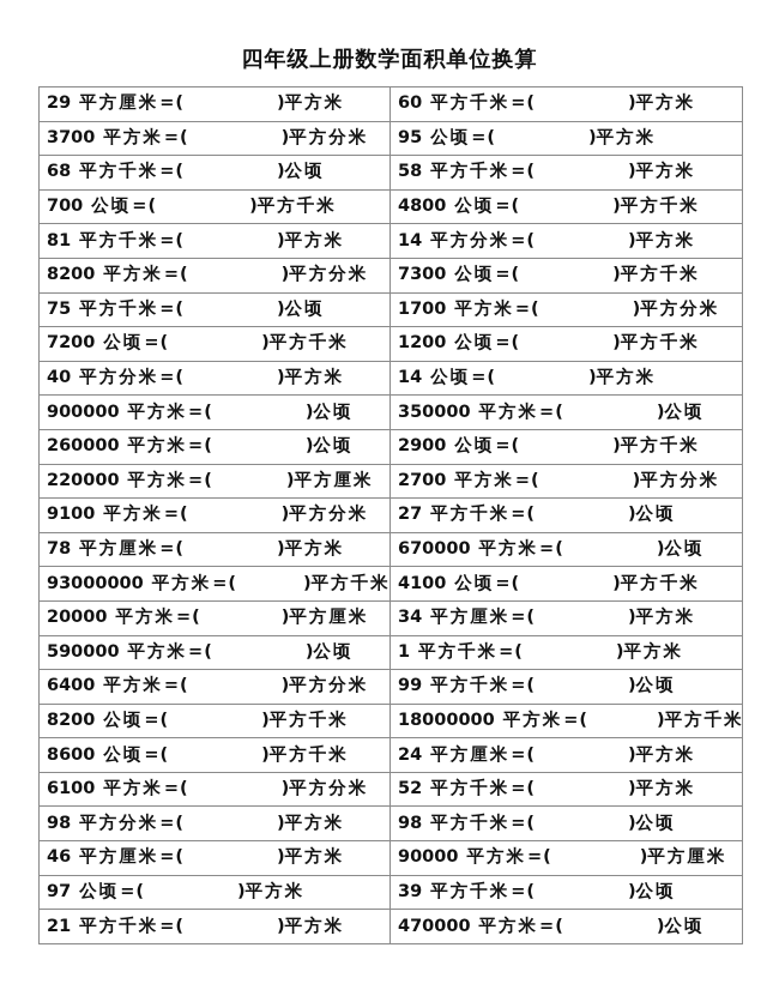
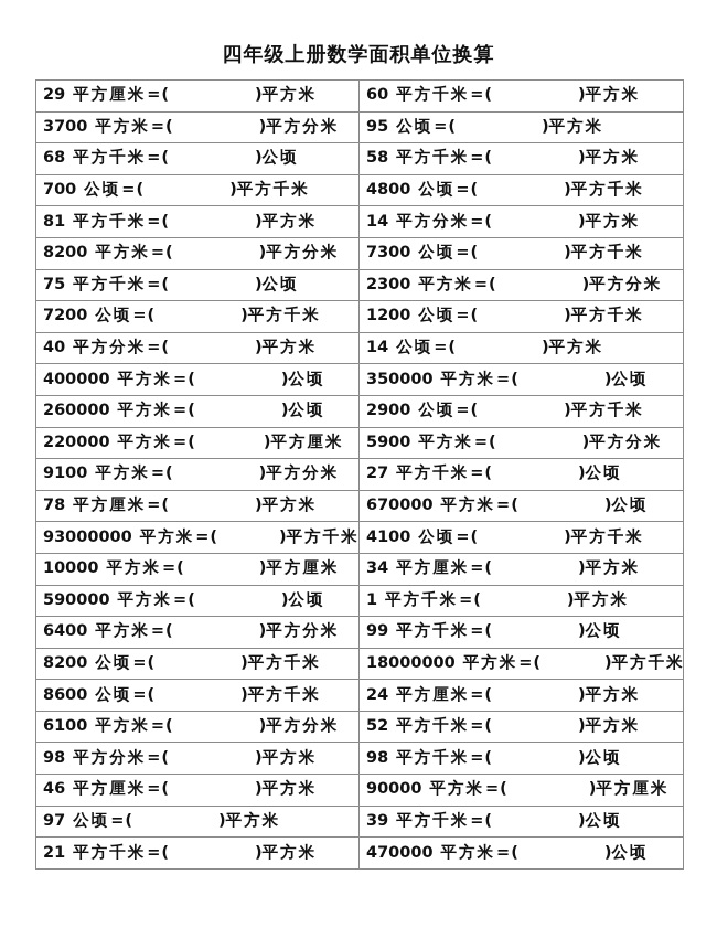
  四年级上册数学面积单位换算
  29 平方厘米=( )平方米	60 平方千米=( )平方米
  3700 平方米=( )平方分米	95 公顷=( )平方米
  68 平方千米=( )公顷	58 平方千米=( )平方米
  700 公顷=( )平方千米	4800 公顷=( )平方千米
  81 平方千米=( )平方米	14 平方分米=( )平方米
  8200 平方米=( )平方分米	7300 公顷=( )平方千米
- 75 平方千米=( )公顷	1700 平方米=( )平方分米
+ 75 平方千米=( )公顷	2300 平方米=( )平方分米
  7200 公顷=( )平方千米	1200 公顷=( )平方千米
  40 平方分米=( )平方米	14 公顷=( )平方米
- 900000 平方米=( )公顷	350000 平方米=( )公顷
+ 400000 平方米=( )公顷	350000 平方米=( )公顷
  260000 平方米=( )公顷	2900 公顷=( )平方千米
- 220000 平方米=( )平方厘米	2700 平方米=( )平方分米
+ 220000 平方米=( )平方厘米	5900 平方米=( )平方分米
  9100 平方米=( )平方分米	27 平方千米=( )公顷
  78 平方厘米=( )平方米	670000 平方米=( )公顷
  93000000 平方米=( )平方千米	4100 公顷=( )平方千米
- 20000 平方米=( )平方厘米	34 平方厘米=( )平方米
+ 10000 平方米=( )平方厘米	34 平方厘米=( )平方米
  590000 平方米=( )公顷	1 平方千米=( )平方米
  6400 平方米=( )平方分米	99 平方千米=( )公顷
  8200 公顷=( )平方千米	18000000 平方米=( )平方千米
  8600 公顷=( )平方千米	24 平方厘米=( )平方米
  6100 平方米=( )平方分米	52 平方千米=( )平方米
  98 平方分米=( )平方米	98 平方千米=( )公顷
  46 平方厘米=( )平方米	90000 平方米=( )平方厘米
  97 公顷=( )平方米	39 平方千米=( )公顷
  21 平方千米=( )平方米	470000 平方米=( )公顷
